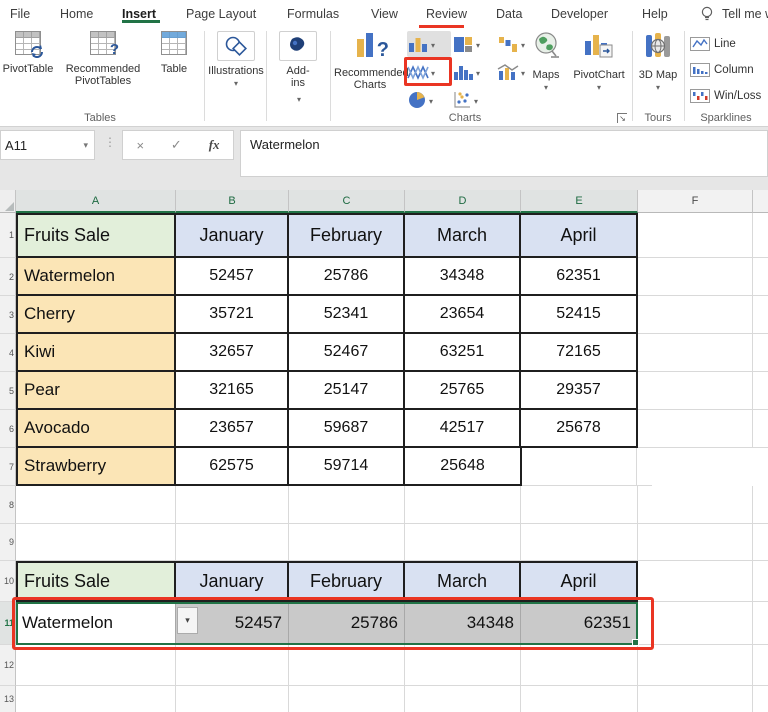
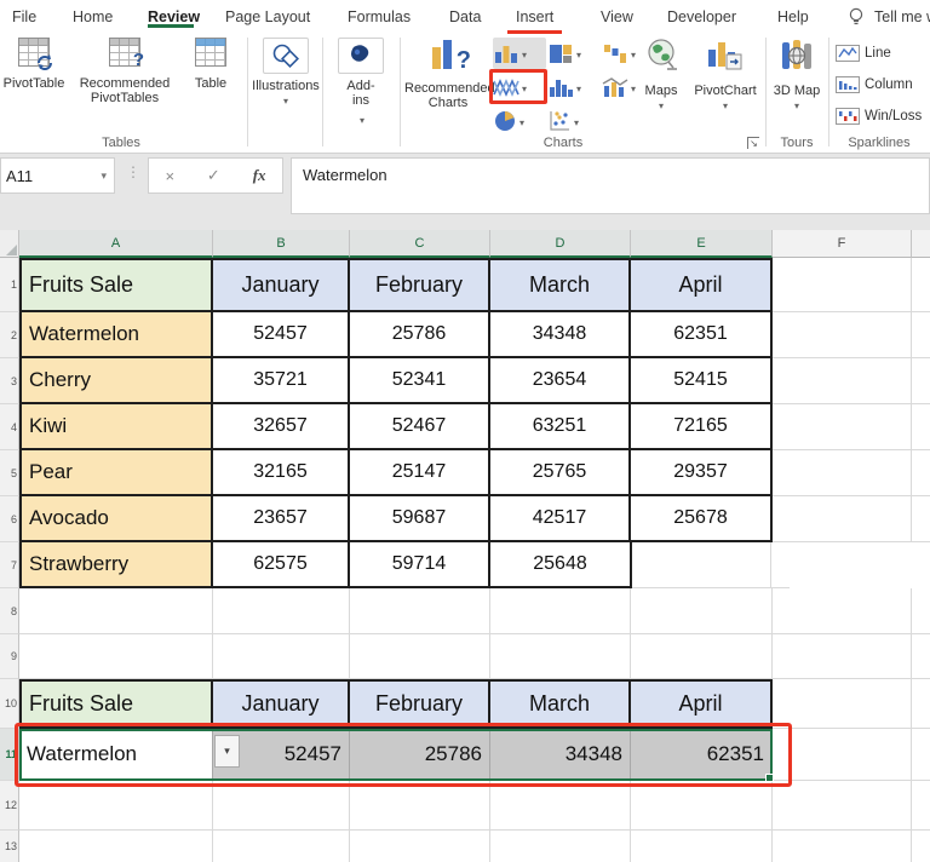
  File
  Home
- Insert
+ Review
  Page Layout
  Formulas
- View
+ Data
- Review
+ Insert
- Data
+ View
  Developer
  Help
  Tell me
  PivotTable
  ?
  Recommended PivotTables
  Table
  Tables
  Illustrations
  Add-ins
  ?
  Recommended Charts
  Maps
  PivotChart
  Charts
  ↘
  3D Map
  Tours
  Line
  Column
  Win/Loss
  Sparklines
  A11
  ▾
  ⋮
  ×
  ✓
  fx
  Watermelon
  A
  B
  C
  D
  E
  F
  1
  Fruits Sale
  January
  February
  March
  April
  2
  Watermelon
  52457
  25786
  34348
  62351
  3
  Cherry
  35721
  52341
  23654
  52415
  4
  Kiwi
  32657
  52467
  63251
  72165
  5
  Pear
  32165
  25147
  25765
  29357
  6
  Avocado
  23657
  59687
  42517
  25678
  7
  Strawberry
  62575
  59714
  25648
  8
  9
  10
  Fruits Sale
  January
  February
  March
  April
  11
  Watermelon
  52457
  25786
  34348
  62351
  12
  13
  ▾
